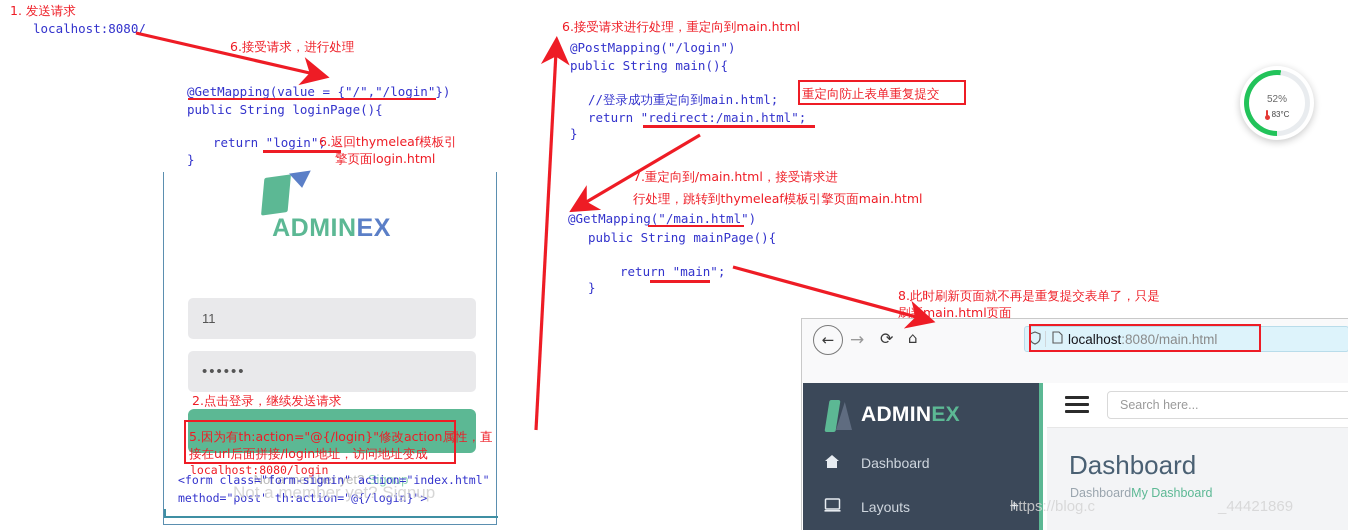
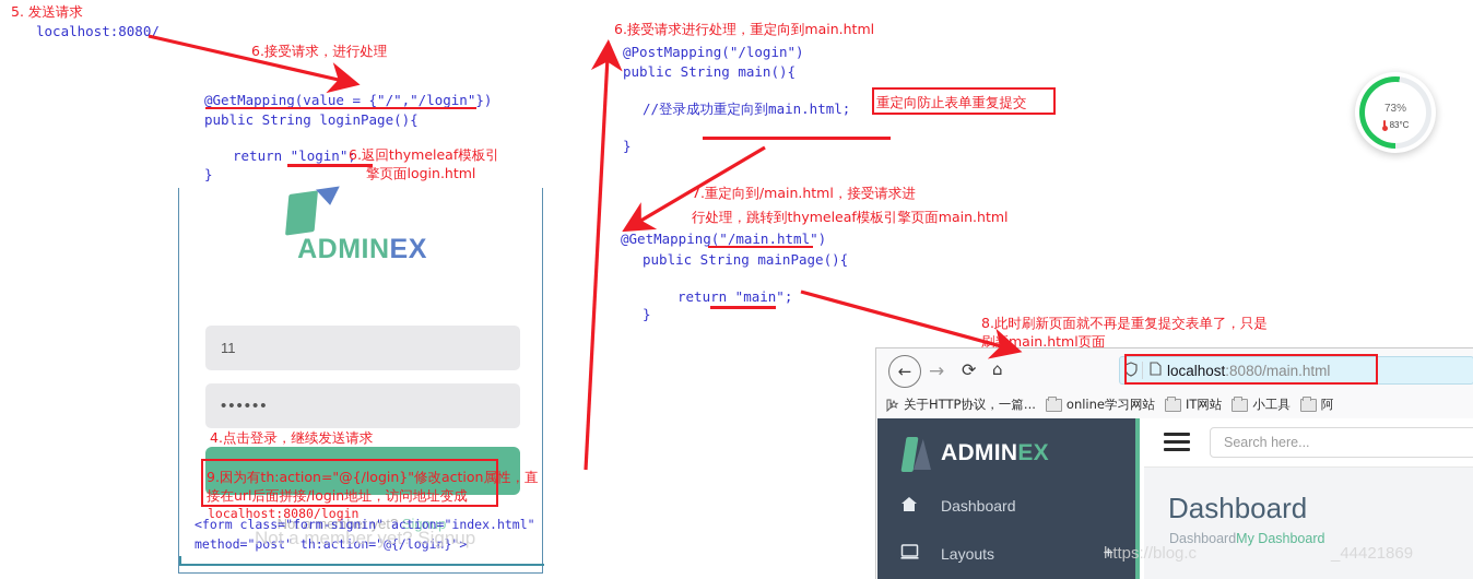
- 1. 发送请求
+ 5. 发送请求
  localhost:8080/
  6.接受请求，进行处理
  @GetMapping(value = {"/","/login"})
  public String loginPage(){
  return "login";
  }
  6.返回thymeleaf模板引
  擎页面login.html
  ADMINEX
  11
  ••••••
  Not a member yet? Signup
- 2.点击登录，继续发送请求
+ 4.点击登录，继续发送请求
- 5.因为有th:action="@{/login}"修改action属性，直
+ 9.因为有th:action="@{/login}"修改action属性，直
  接在url后面拼接/login地址，访问地址变成
  localhost:8080/login
  <form class="form-signin" action="index.html"
  method="post" th:action="@{/login}">
  6.接受请求进行处理，重定向到main.html
  @PostMapping("/login")
  public String main(){
  //登录成功重定向到main.html;
  重定向防止表单重复提交
- return "redirect:/main.html";
  }
  7.重定向到/main.html，接受请求进
  行处理，跳转到thymeleaf模板引擎页面main.html
  @GetMapping("/main.html")
  public String mainPage(){
  return "main";
  }
  8.此时刷新页面就不再是重复提交表单了，只是
  新main.html页面
- 52%
+ 73%
  83°C
  ←
  →
  ⟳
  ⌂
  localhost:8080/main.html
+ 关于HTTP协议，一篇...
+ online学习网站
+ IT网站
+ 小工具
+ 阿
  ADMINEX
  Dashboard
  Layouts
  +
  Search here...
  Dashboard
  DashboardMy Dashboard
  Not a member yet? Signup
  https://blog.c
  _44421869
